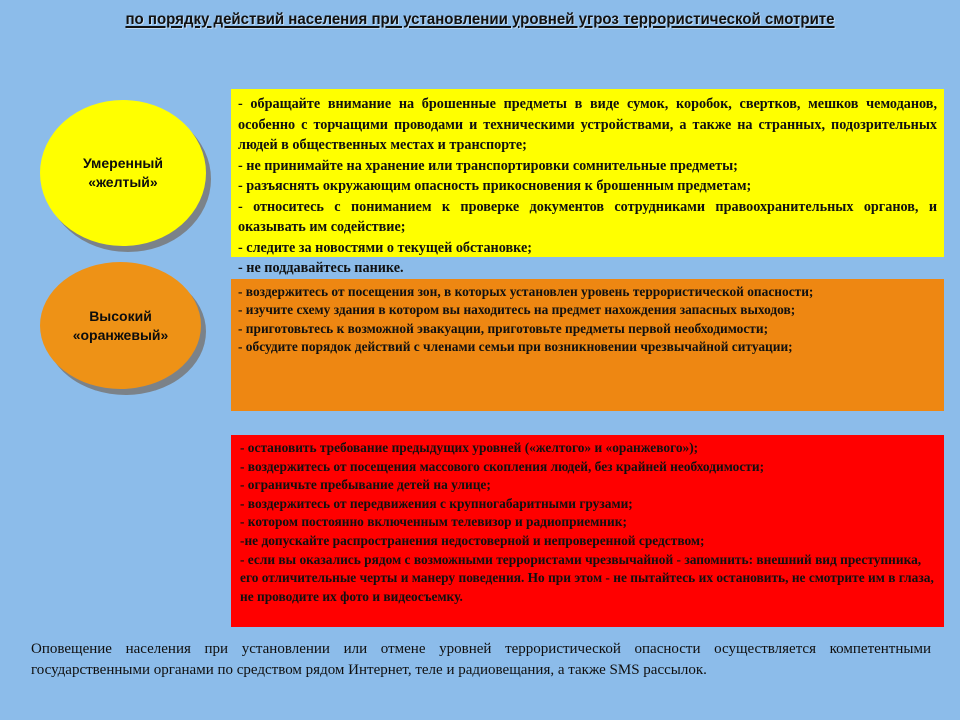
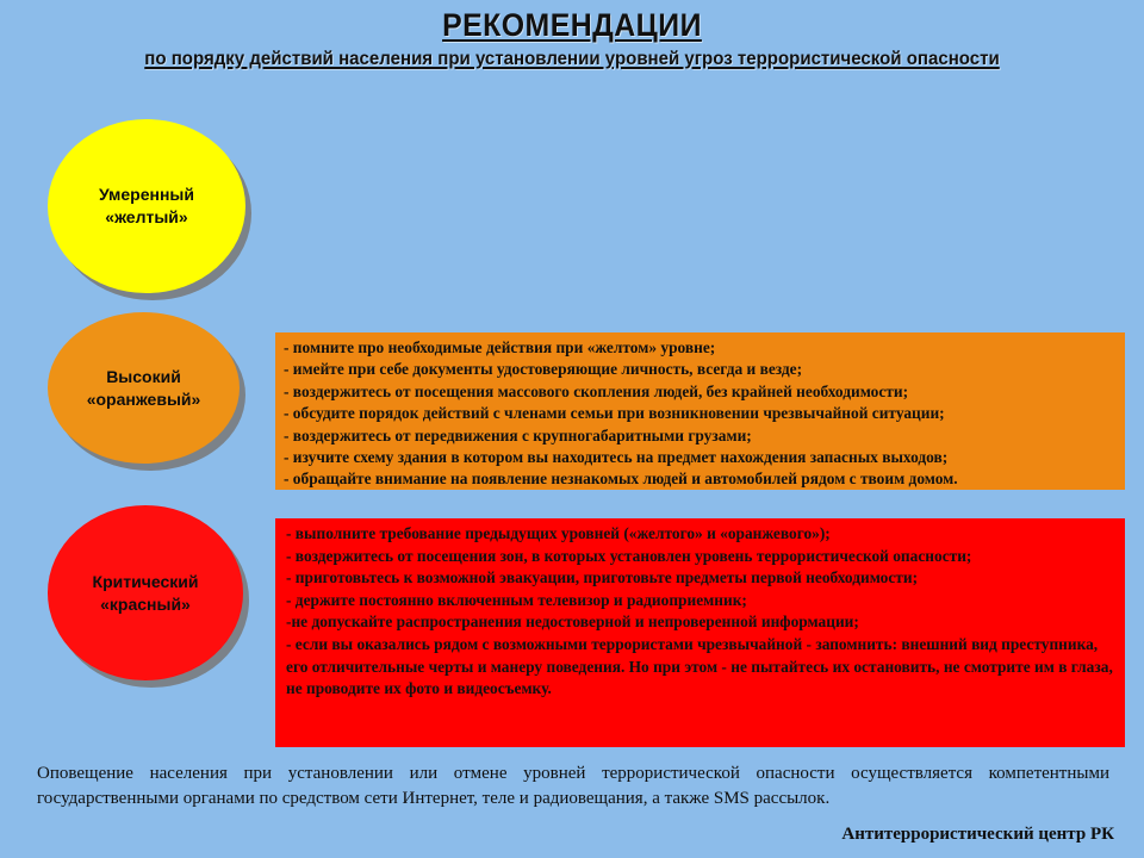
+ РЕКОМЕНДАЦИИ
- по порядку действий населения при установлении уровней угроз террористической смотрите
+ по порядку действий населения при установлении уровней угроз террористической опасности
  Умеренный
  «желтый»
- - обращайте внимание на брошенные предметы в виде сумок, коробок, свертков, мешков чемоданов, особенно с торчащими проводами и техническими устройствами, а также на странных, подозрительных людей в общественных местах и транспорте;
- - не принимайте на хранение или транспортировки сомнительные предметы;
- - разъяснять окружающим опасность прикосновения к брошенным предметам;
- - относитесь с пониманием к проверке документов сотрудниками правоохранительных органов, и оказывать им содействие;
- - следите за новостями о текущей обстановке;
- - не поддавайтесь панике.
  Высокий
  «оранжевый»
+ - помните про необходимые действия при «желтом» уровне;
+ - имейте при себе документы удостоверяющие личность, всегда и везде;
- - воздержитесь от посещения зон, в которых установлен уровень террористической опасности;
+ - воздержитесь от посещения массового скопления людей, без крайней необходимости;
- - изучите схему здания в котором вы находитесь на предмет нахождения запасных выходов;
+ - обсудите порядок действий с членами семьи при возникновении чрезвычайной ситуации;
- - приготовьтесь к возможной эвакуации, приготовьте предметы первой необходимости;
+ - воздержитесь от передвижения с крупногабаритными грузами;
- - обсудите порядок действий с членами семьи при возникновении чрезвычайной ситуации;
+ - изучите схему здания в котором вы находитесь на предмет нахождения запасных выходов;
+ - обращайте внимание на появление незнакомых людей и автомобилей рядом с твоим домом.
+ Критический
+ «красный»
- - остановить требование предыдущих уровней («желтого» и «оранжевого»);
+ - выполните требование предыдущих уровней («желтого» и «оранжевого»);
- - воздержитесь от посещения массового скопления людей, без крайней необходимости;
+ - воздержитесь от посещения зон, в которых установлен уровень террористической опасности;
- - ограничьте пребывание детей на улице;
- - воздержитесь от передвижения с крупногабаритными грузами;
+ - приготовьтесь к возможной эвакуации, приготовьте предметы первой необходимости;
- - котором постоянно включенным телевизор и радиоприемник;
+ - держите постоянно включенным телевизор и радиоприемник;
- -не допускайте распространения недостоверной и непроверенной средством;
+ -не допускайте распространения недостоверной и непроверенной информации;
  - если вы оказались рядом с возможными террористами чрезвычайной - запомнить: внешний вид преступника, его отличительные черты и манеру поведения. Но при этом - не пытайтесь их остановить, не смотрите им в глаза, не проводите их фото и видеосъемку.
- Оповещение населения при установлении или отмене уровней террористической опасности осуществляется компетентными государственными органами по средством рядом Интернет, теле и радиовещания, а также SMS рассылок.
+ Оповещение населения при установлении или отмене уровней террористической опасности осуществляется компетентными государственными органами по средством сети Интернет, теле и радиовещания, а также SMS рассылок.
+ Антитеррористический центр РК
